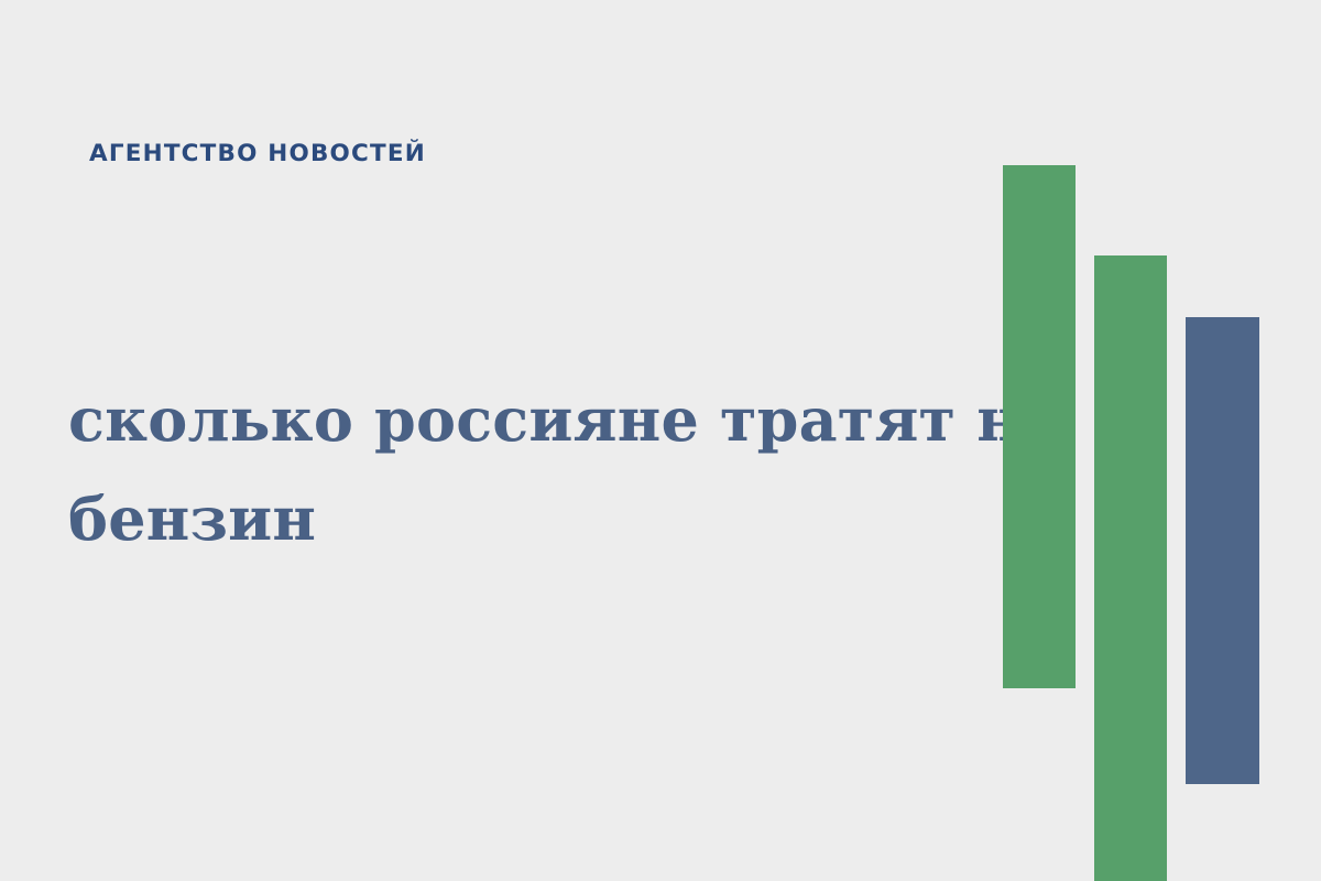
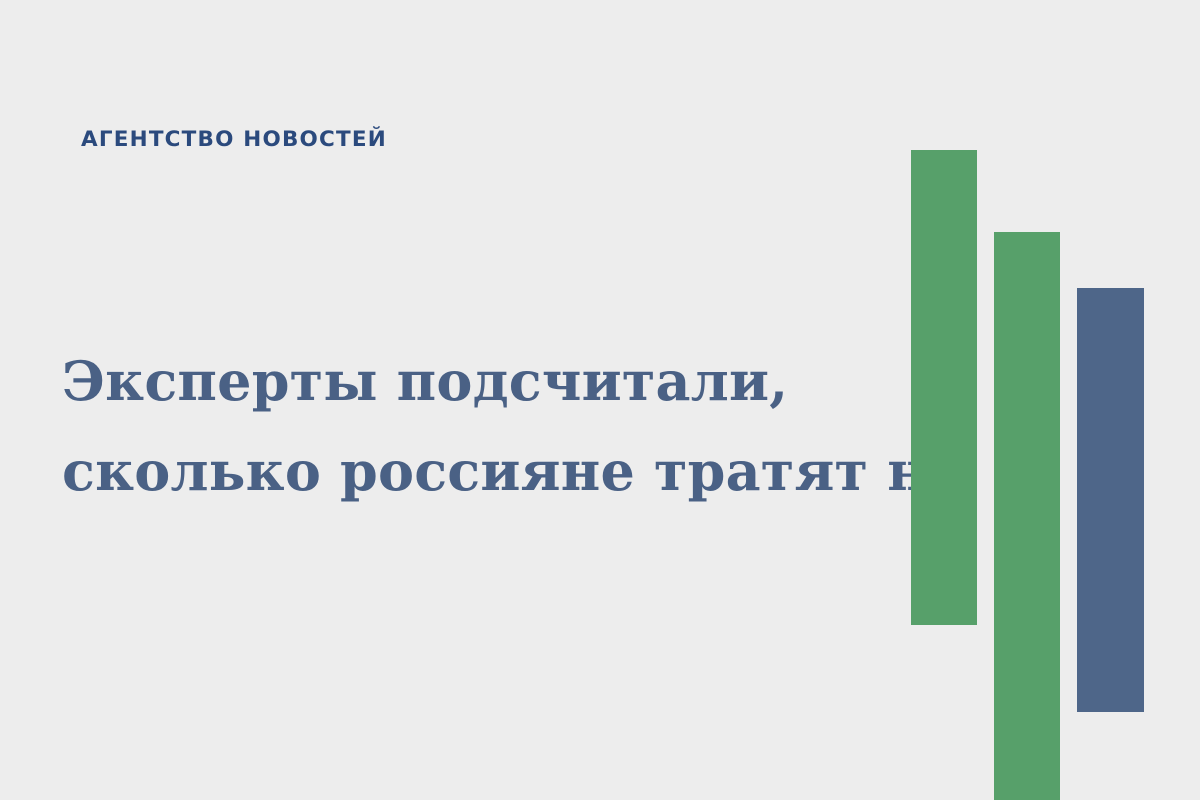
  АГЕНТСТВО НОВОСТЕЙ
+ Эксперты подсчитали,
  сколько россияне тратят
- бензин
